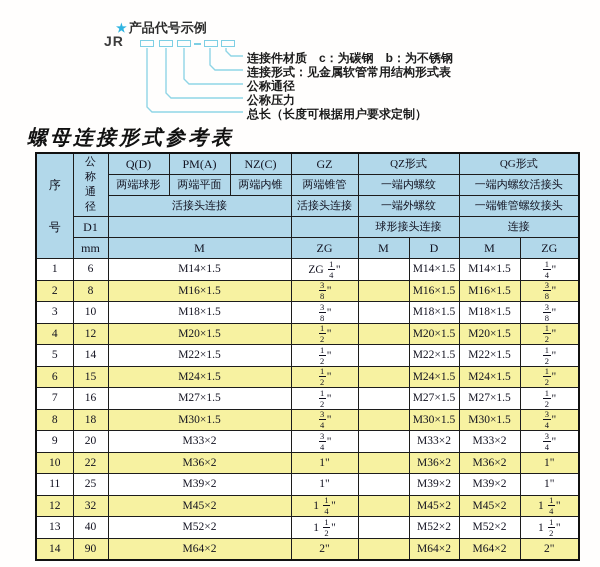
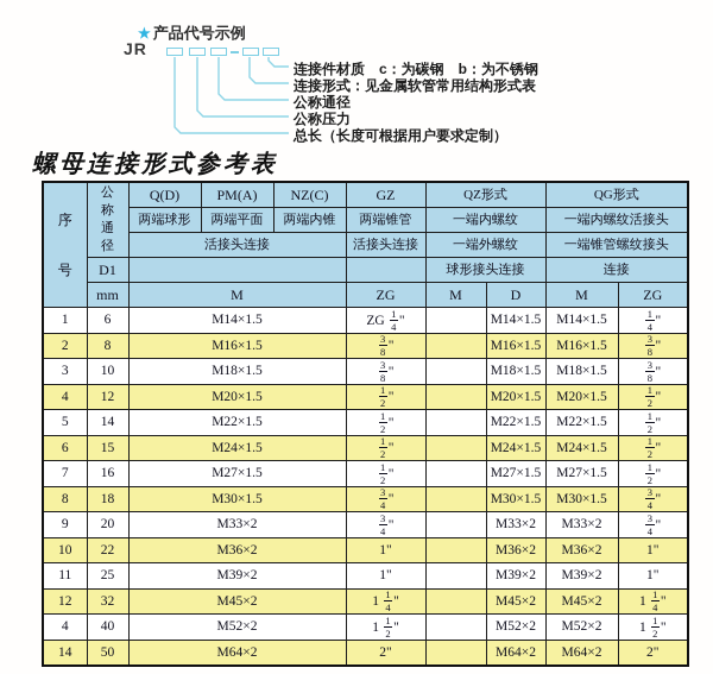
  ★ 产品代号示例
  JR
  连接件材质 c：为碳钢 b：为不锈钢
  连接形式：见金属软管常用结构形式表
  公称通径
  公称压力
  总长（长度可根据用户要求定制）
  螺母连接形式参考表
  序号	公称通径	Q(D)	PM(A)	NZ(C)	GZ	QZ形式	QG形式
  两端球形	两端平面	两端内锥	两端锥管	一端内螺纹	一端内螺纹活接头
  活接头连接	活接头连接	一端外螺纹	一端锥管螺纹接头
  D1			球形接头连接	连接
  mm	M	ZG	M	D	M	ZG
  1	6	M14×1.5	ZG 14"		M14×1.5	M14×1.5	14"
  2	8	M16×1.5	38"		M16×1.5	M16×1.5	38"
  3	10	M18×1.5	38"		M18×1.5	M18×1.5	38"
  4	12	M20×1.5	12"		M20×1.5	M20×1.5	12"
  5	14	M22×1.5	12"		M22×1.5	M22×1.5	12"
  6	15	M24×1.5	12"		M24×1.5	M24×1.5	12"
  7	16	M27×1.5	12"		M27×1.5	M27×1.5	12"
  8	18	M30×1.5	34"		M30×1.5	M30×1.5	34"
  9	20	M33×2	34"		M33×2	M33×2	34"
  10	22	M36×2	1"		M36×2	M36×2	1"
  11	25	M39×2	1"		M39×2	M39×2	1"
  12	32	M45×2	1 14"		M45×2	M45×2	1 14"
- 13	40	M52×2	1 12"		M52×2	M52×2	1 12"
+ 4	40	M52×2	1 12"		M52×2	M52×2	1 12"
- 14	90	M64×2	2"		M64×2	M64×2	2"
+ 14	50	M64×2	2"		M64×2	M64×2	2"
